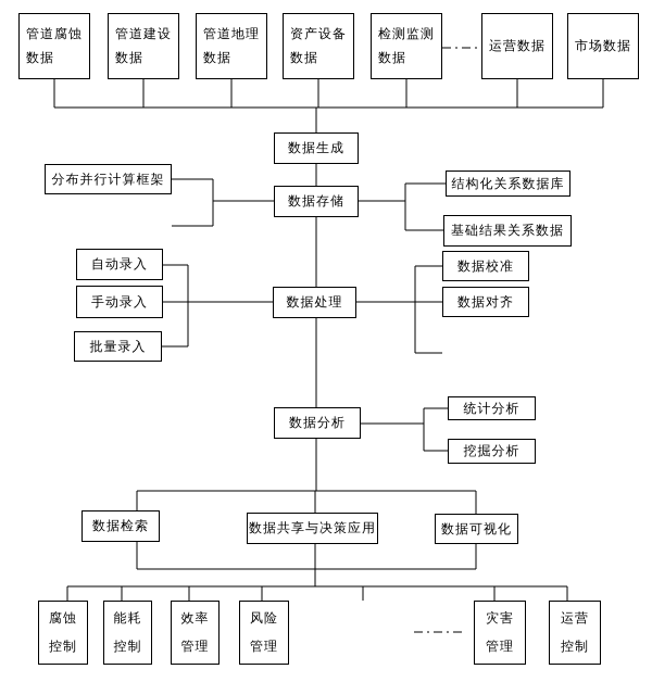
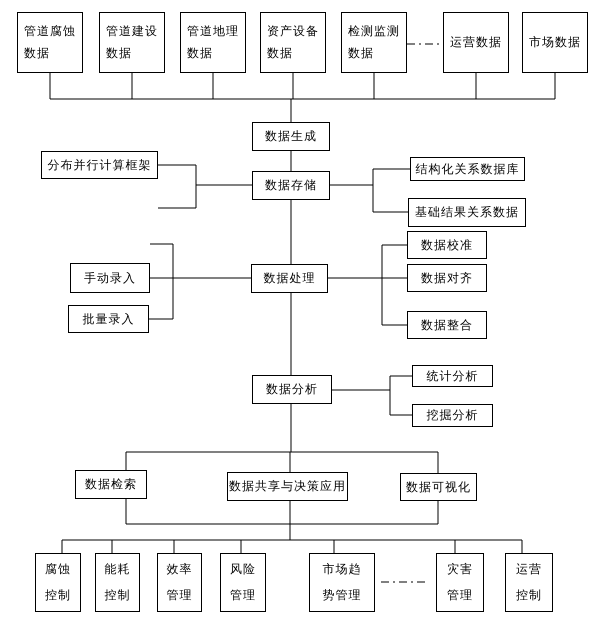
  管道腐蚀
  数据
  管道建设
  数据
  管道地理
  数据
  资产设备
  数据
  检测监测
  数据
  运营数据
  市场数据
  数据生成
  数据存储
  数据处理
  数据分析
  分布并行计算框架
  结构化关系数据库
  基础结果关系数据
- 自动录入
  手动录入
  批量录入
  数据校准
  数据对齐
+ 数据整合
  统计分析
  挖掘分析
  数据检索
  数据共享与决策应用
  数据可视化
  腐蚀
  控制
  能耗
  控制
  效率
  管理
  风险
  管理
+ 市场趋
+ 势管理
  灾害
  管理
  运营
  控制
